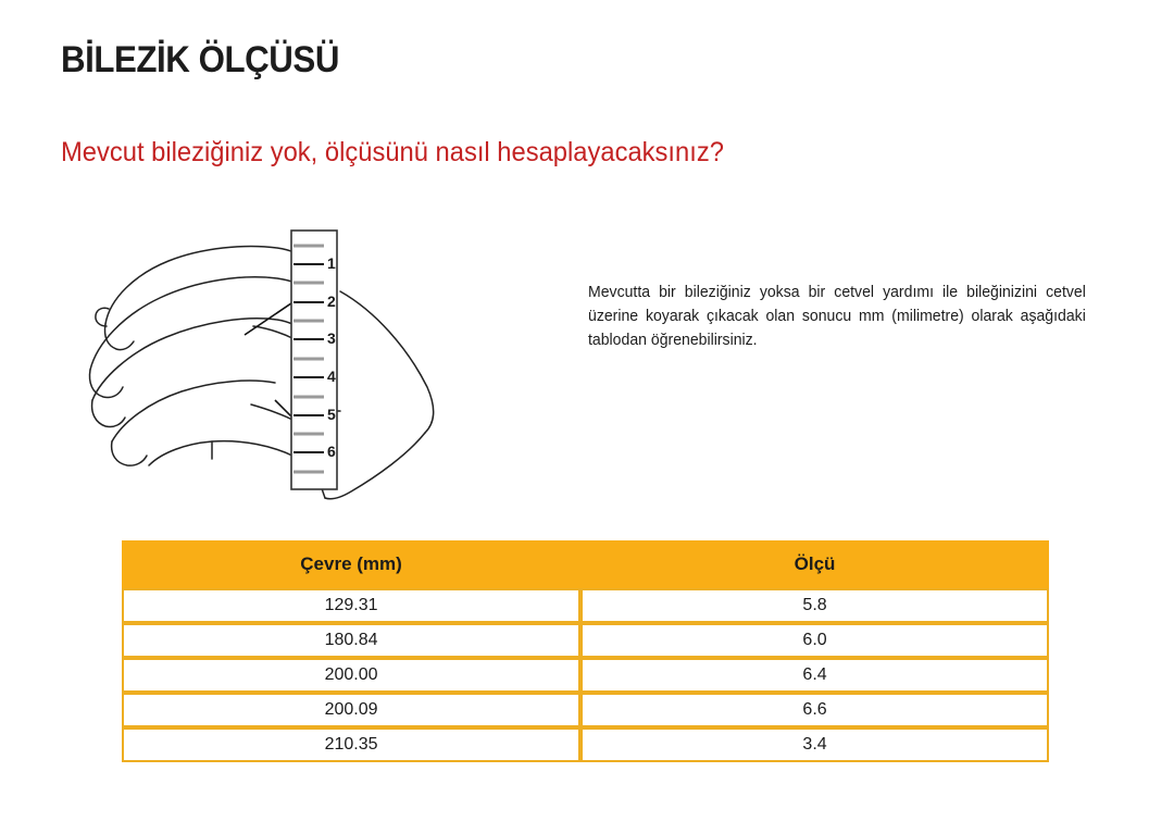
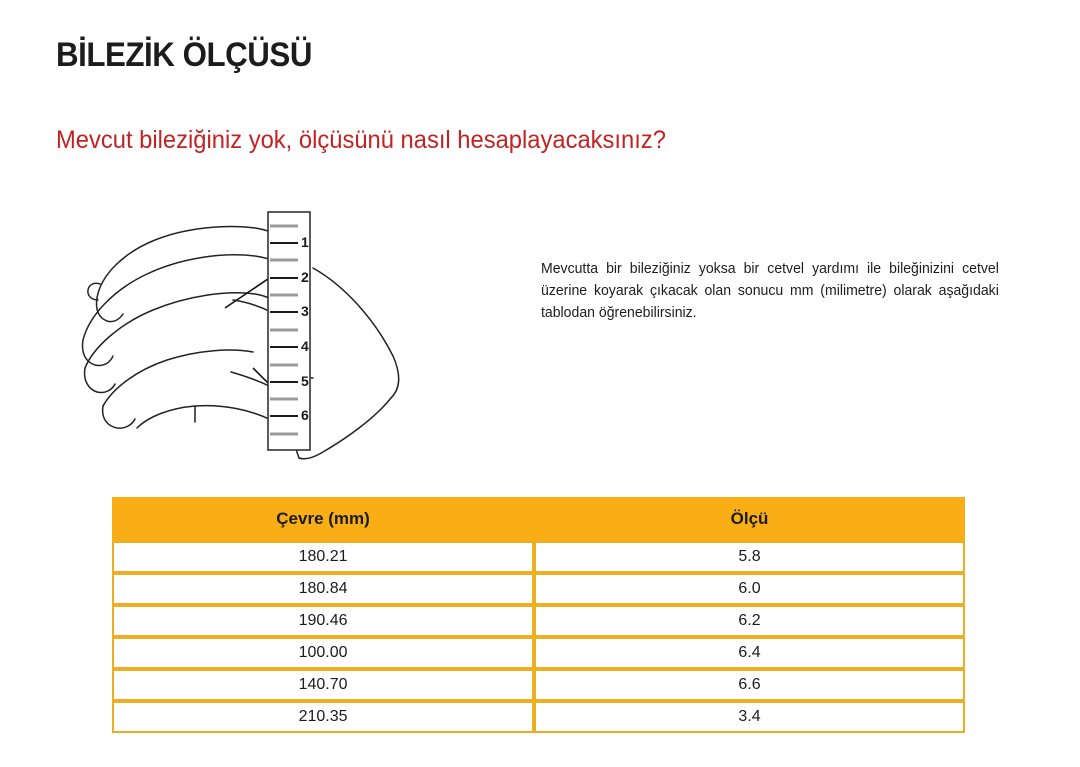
  BİLEZİK ÖLÇÜSÜ
  Mevcut bileziğiniz yok, ölçüsünü nasıl hesaplayacaksınız?
  1
  2
  3
  4
  5
  6
  Mevcutta bir bileziğiniz yoksa bir cetvel yardımı ile bileğinizini cetvel üzerine koyarak çıkacak olan sonucu mm (milimetre) olarak aşağıdaki tablodan öğrenebilirsiniz.
  Çevre (mm)	Ölçü
- 129.31	5.8
+ 180.21	5.8
  180.84	6.0
+ 190.46	6.2
- 200.00	6.4
+ 100.00	6.4
- 200.09	6.6
+ 140.70	6.6
  210.35	3.4
